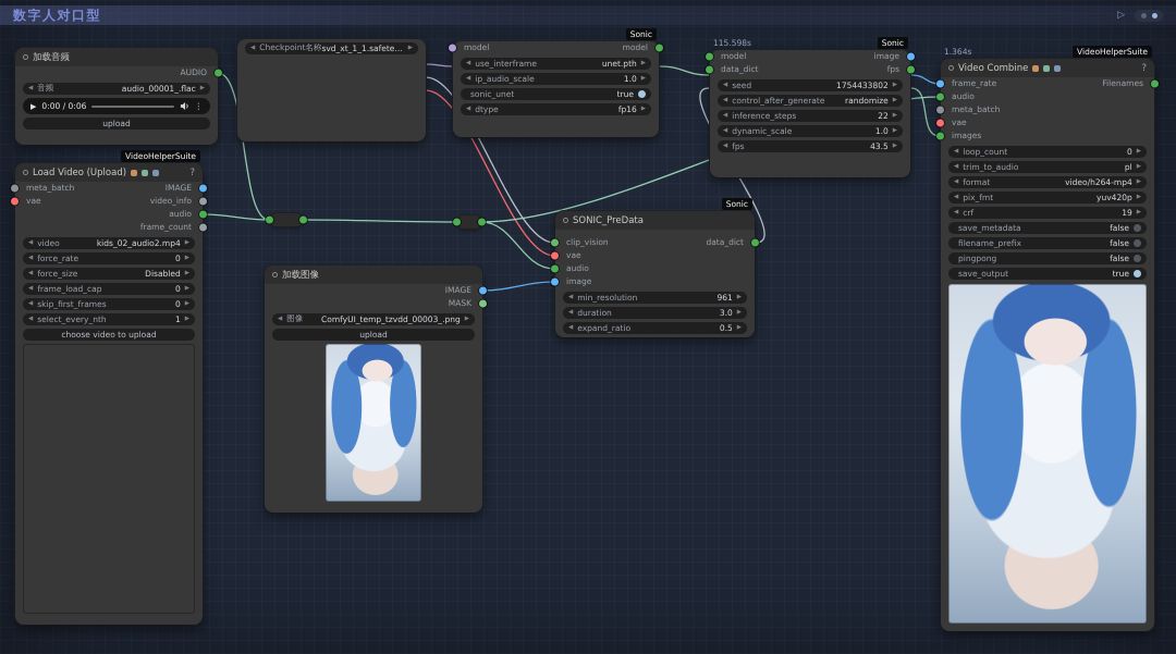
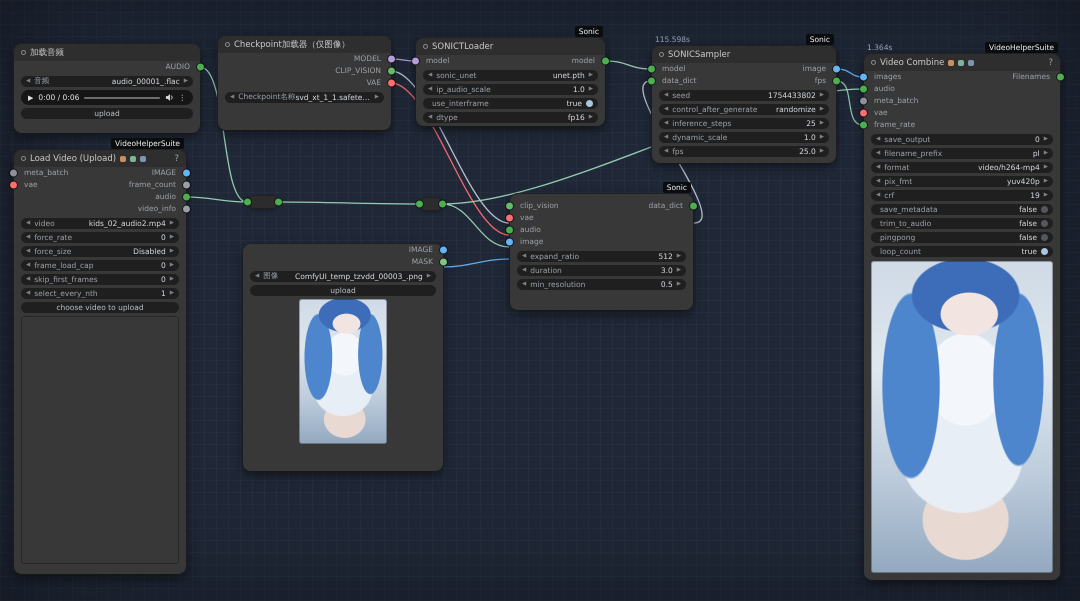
- 数字人对口型
- ▷
  加载音频
  AUDIO
  音频
  audio_00001_.flac
  ▶
  0:00 / 0:06
  ⋮
  upload
+ Checkpoint加载器（仅图像）
+ MODEL
+ CLIP_VISION
+ VAE
  Checkpoint名称
  svd_xt_1_1.safetens
  Sonic
+ SONICTLoader
  model
  model
- use_interframe
+ sonic_unet
  unet.pth
  ip_audio_scale
  1.0
- sonic_unet
+ use_interframe
  true
  dtype
  fp16
  115.598s
  Sonic
+ SONICSampler
  model
  image
  data_dict
  fps
  seed
  1754433802
  control_after_generate
  randomize
  inference_steps
- 22
+ 25
  dynamic_scale
  1.0
  fps
- 43.5
+ 25.0
  Sonic
- SONIC_PreData
  clip_vision
  data_dict
  vae
  audio
  image
- min_resolution
+ expand_ratio
- 961
+ 512
  duration
  3.0
- expand_ratio
+ min_resolution
  0.5
- 加载图像
  IMAGE
  MASK
  图像
  ComfyUI_temp_tzvdd_00003_.png
  upload
  VideoHelperSuite
  Load Video (Upload)
  ?
  meta_batch
  IMAGE
  vae
- video_info
+ frame_count
  audio
- frame_count
+ video_info
  video
  kids_02_audio2.mp4
  force_rate
  0
  force_size
  Disabled
  frame_load_cap
  0
  skip_first_frames
  0
  select_every_nth
  1
  choose video to upload
  1.364s
  VideoHelperSuite
  Video Combine
  ?
- frame_rate
+ images
  Filenames
  audio
  meta_batch
  vae
- images
+ frame_rate
- loop_count
+ save_output
  0
- trim_to_audio
+ filename_prefix
  pl
  format
  video/h264-mp4
  pix_fmt
  yuv420p
  crf
  19
  save_metadata
  false
- filename_prefix
+ trim_to_audio
  false
  pingpong
  false
- save_output
+ loop_count
  true
